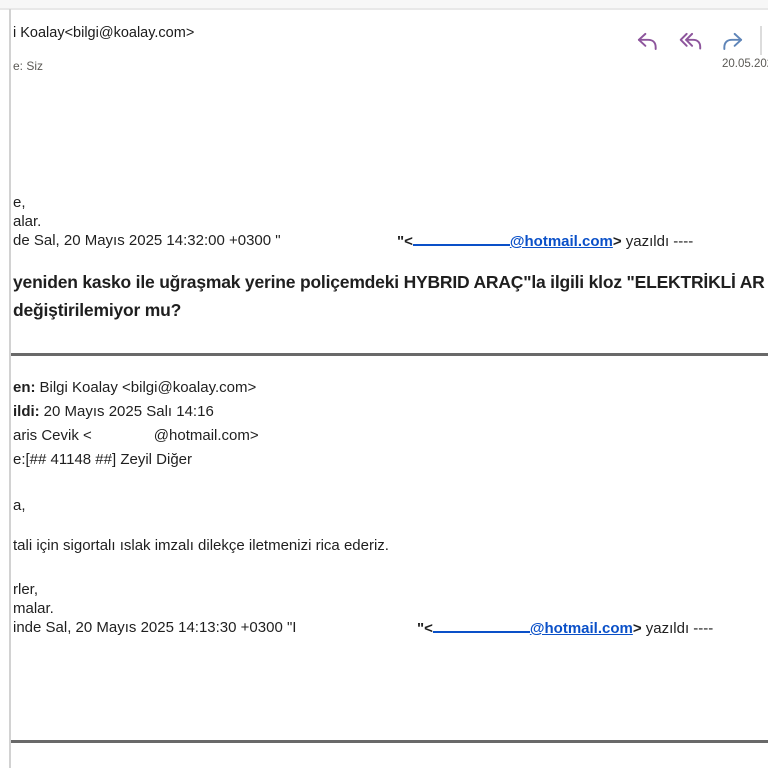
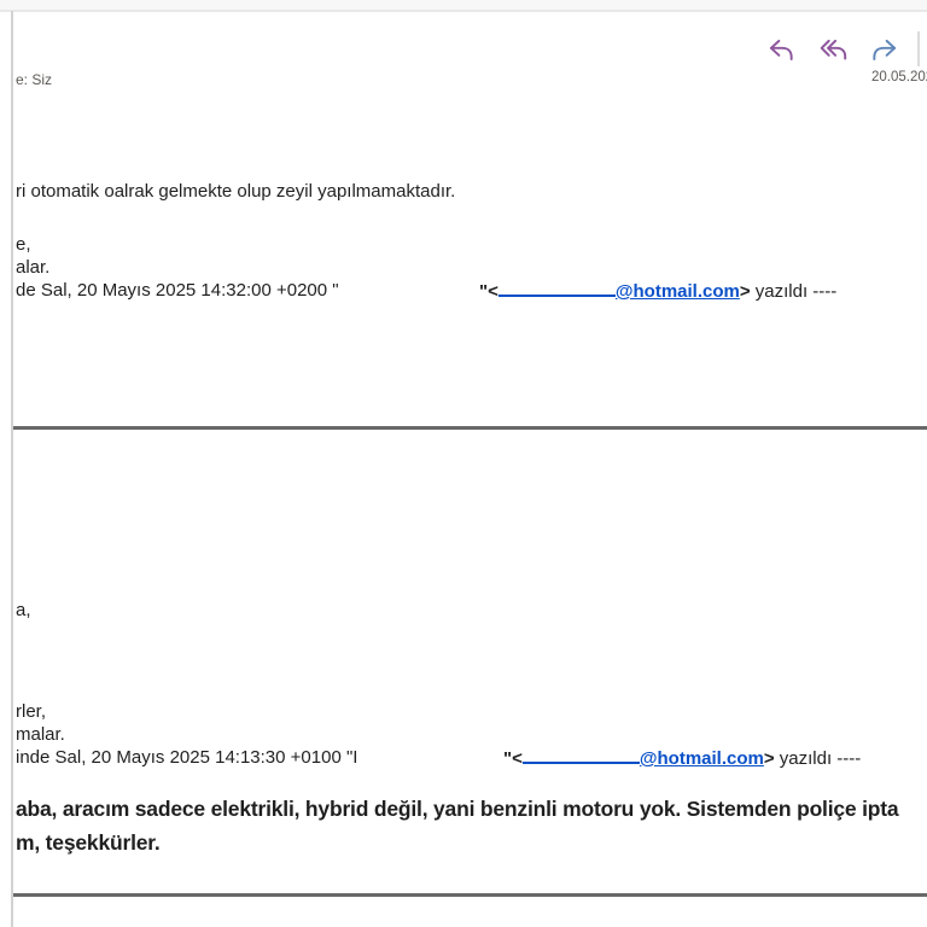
- i Koalay<bilgi@koalay.com>
  e: Siz
  20.05.20
+ ri otomatik oalrak gelmekte olup zeyil yapılmamaktadır.
  e,
  alar.
- de Sal, 20 Mayıs 2025 14:32:00 +0300 "
+ de Sal, 20 Mayıs 2025 14:32:00 +0200 "
  "< @hotmail.com> yazıldı ----
- yeniden kasko ile uğraşmak yerine poliçemdeki HYBRID ARAÇ"la ilgili kloz "ELEKTRİKLİ AR
- değiştirilemiyor mu?
- en: Bilgi Koalay <bilgi@koalay.com>
- ildi: 20 Mayıs 2025 Salı 14:16
- aris Cevik < @hotmail.com>
- e:[## 41148 ##] Zeyil Diğer
  a,
- tali için sigortalı ıslak imzalı dilekçe iletmenizi rica ederiz.
  rler,
  malar.
- inde Sal, 20 Mayıs 2025 14:13:30 +0300 "I
+ inde Sal, 20 Mayıs 2025 14:13:30 +0100 "I
  "< @hotmail.com> yazıldı ----
+ aba, aracım sadece elektrikli, hybrid değil, yani benzinli motoru yok. Sistemden poliçe ipta
+ m, teşekkürler.
